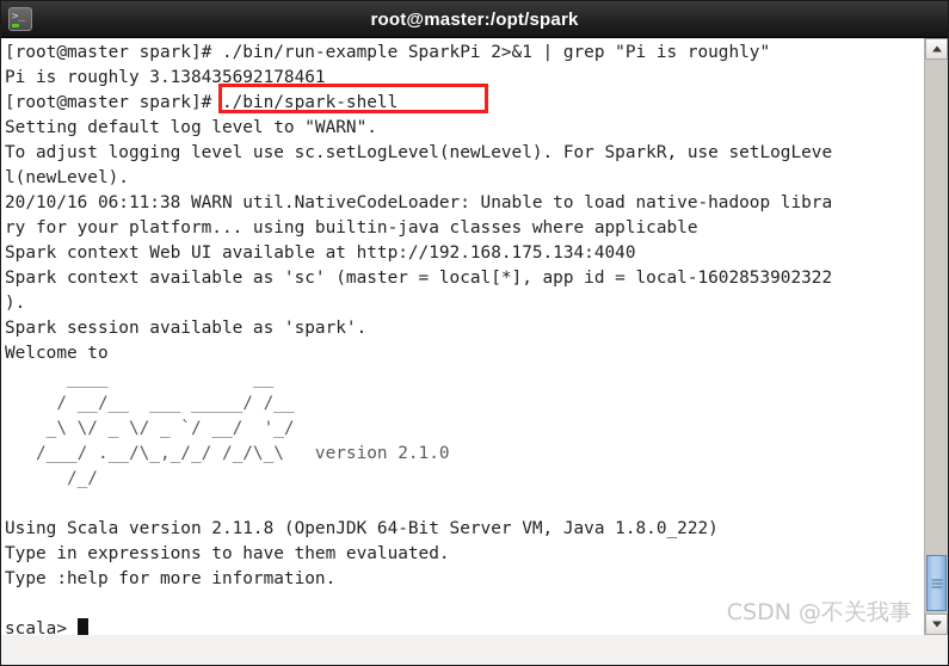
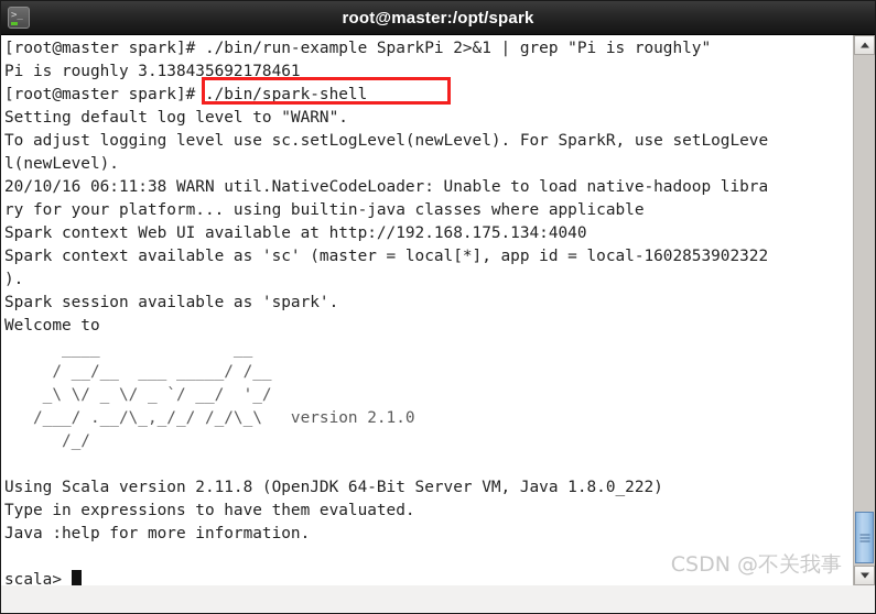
  root@master:/opt/spark
- [root@master spark]# ./bin/run-example SparkPi 2>&1 | grep "Pi is roughly" Pi is roughly 3.138435692178461 [root@master spark]# ./bin/spark-shell Setting default log level to "WARN". To adjust logging level use sc.setLogLevel(newLevel). For SparkR, use setLogLeve l(newLevel). 20/10/16 06:11:38 WARN util.NativeCodeLoader: Unable to load native-hadoop libra ry for your platform... using builtin-java classes where applicable Spark context Web UI available at http://192.168.175.134:4040 Spark context available as 'sc' (master = local[*], app id = local-1602853902322 ). Spark session available as 'spark'. Welcome to ____ __ / __/__ ___ _____/ /__ _\ \/ _ \/ _ `/ __/ '_/ /___/ .__/\_,_/_/ /_/\_\ version 2.1.0 /_/ Using Scala version 2.11.8 (OpenJDK 64-Bit Server VM, Java 1.8.0_222) Type in expressions to have them evaluated. Type :help for more information. scala>
+ [root@master spark]# ./bin/run-example SparkPi 2>&1 | grep "Pi is roughly" Pi is roughly 3.138435692178461 [root@master spark]# ./bin/spark-shell Setting default log level to "WARN". To adjust logging level use sc.setLogLevel(newLevel). For SparkR, use setLogLeve l(newLevel). 20/10/16 06:11:38 WARN util.NativeCodeLoader: Unable to load native-hadoop libra ry for your platform... using builtin-java classes where applicable Spark context Web UI available at http://192.168.175.134:4040 Spark context available as 'sc' (master = local[*], app id = local-1602853902322 ). Spark session available as 'spark'. Welcome to ____ __ / __/__ ___ _____/ /__ _\ \/ _ \/ _ `/ __/ '_/ /___/ .__/\_,_/_/ /_/\_\ version 2.1.0 /_/ Using Scala version 2.11.8 (OpenJDK 64-Bit Server VM, Java 1.8.0_222) Type in expressions to have them evaluated. Java :help for more information. scala>
  CSDN @不关我事
